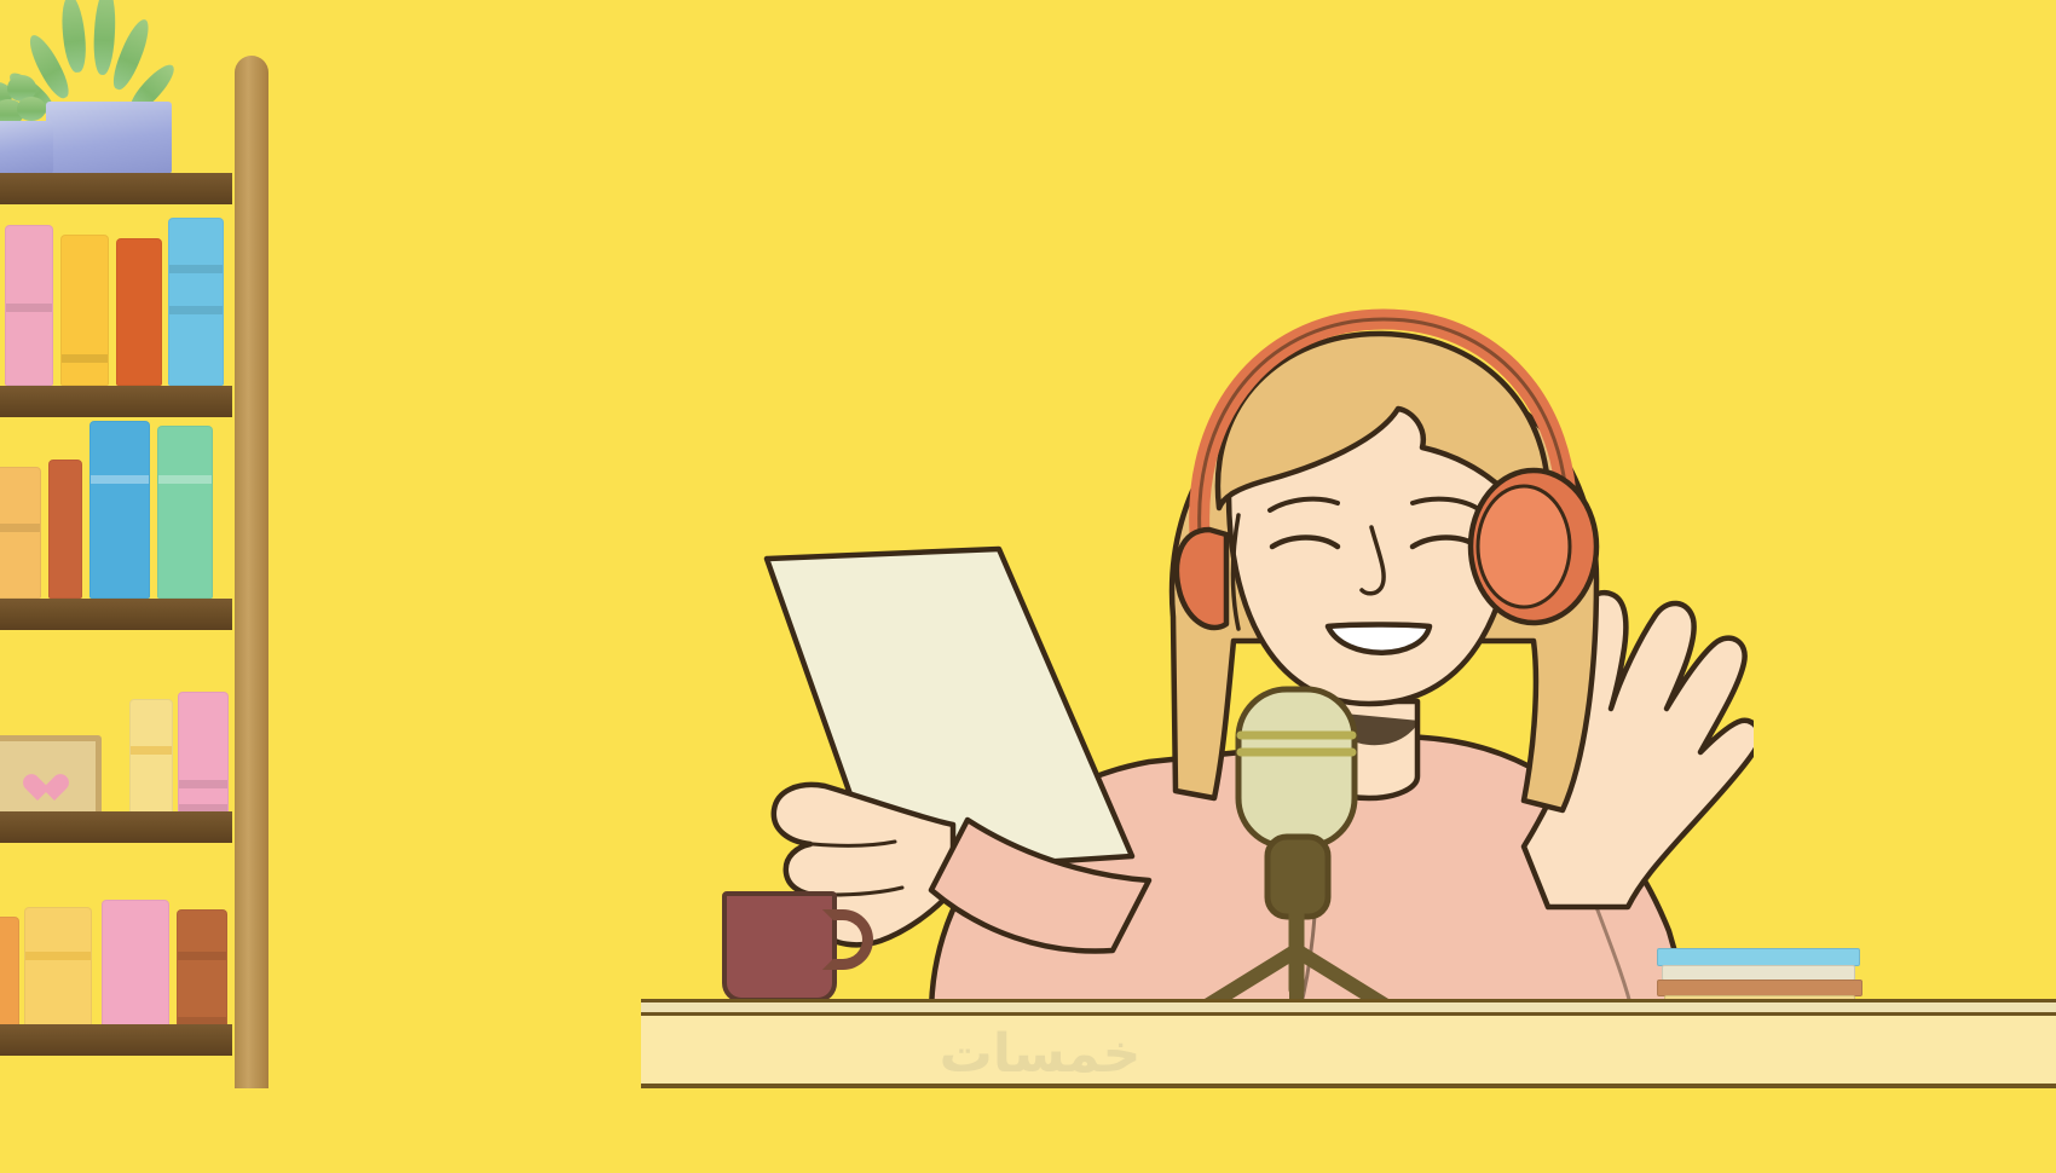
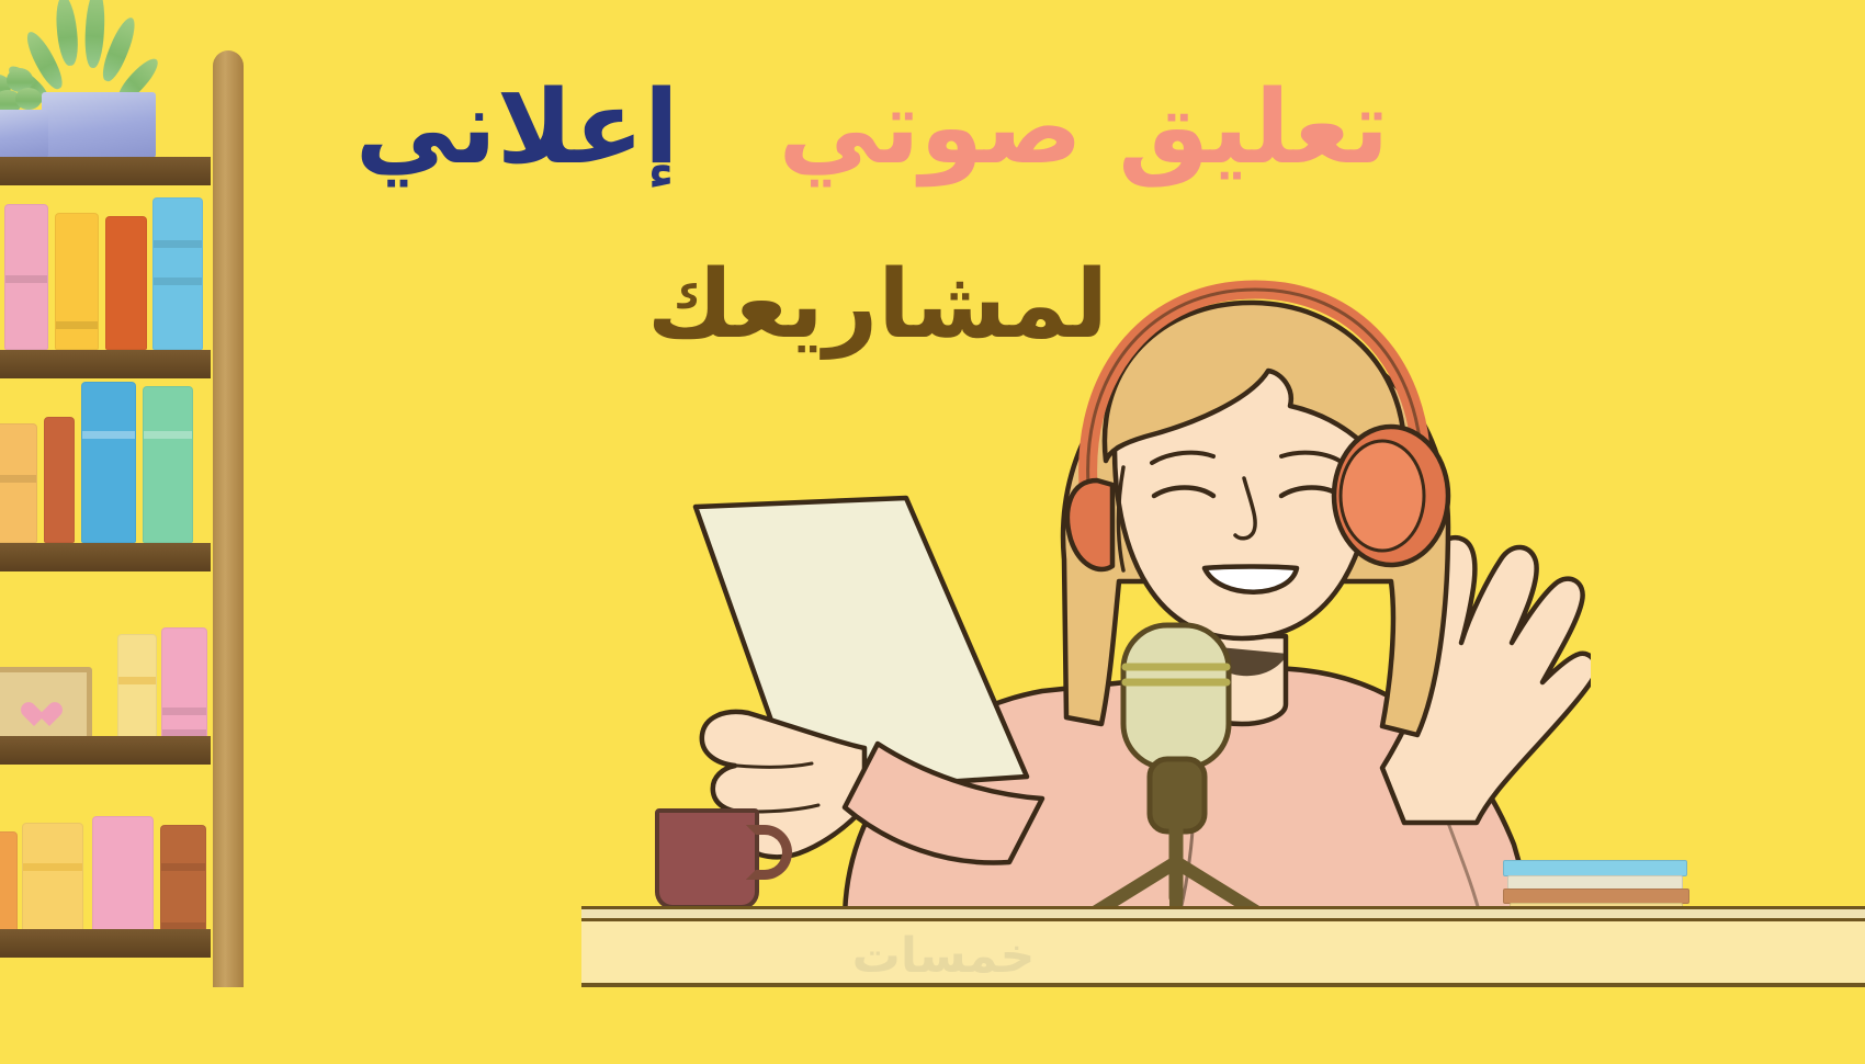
+ تعليق صوتي إعلاني
+ لمشاريعك
  خمسات
